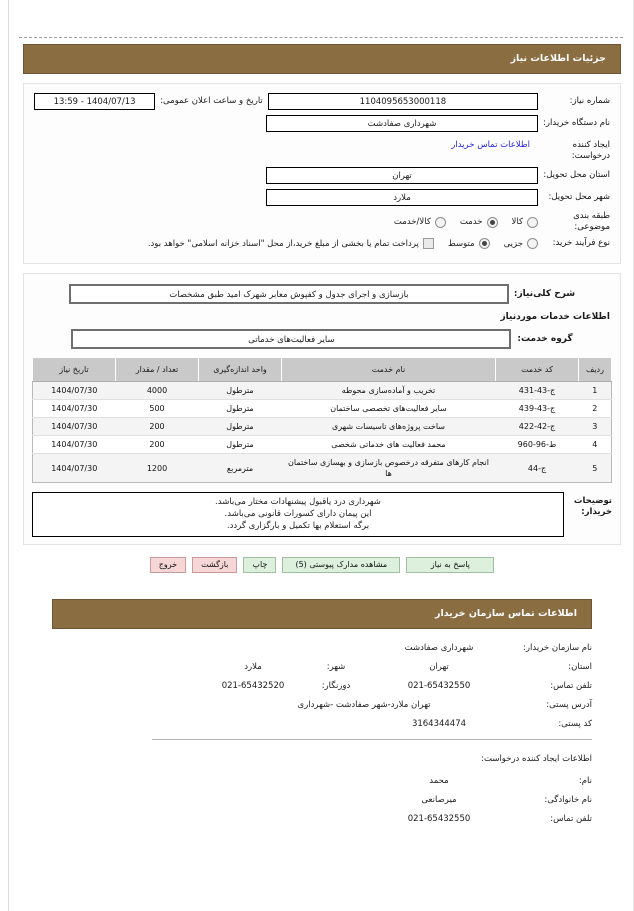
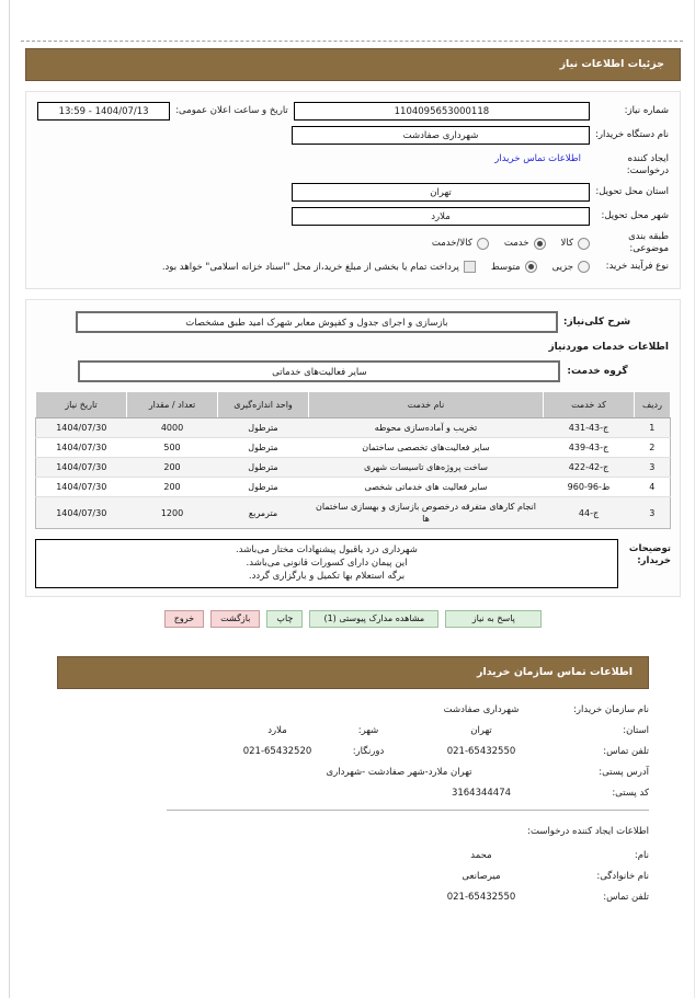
  جزئیات اطلاعات نیاز
  شماره نیاز:
  1104095653000118
  تاریخ و ساعت اعلان عمومی:
  1404/07/13 - 13:59
  نام دستگاه خریدار:
  شهرداری صفادشت
  ایجاد کننده درخواست:
  اطلاعات تماس خریدار
  استان محل تحویل:
  تهران
  شهر محل تحویل:
  ملارد
  طبقه بندی موضوعی:
  کالا
  خدمت
  کالا/خدمت
  نوع فرآیند خرید:
  جزیی
  متوسط
  پرداخت تمام یا بخشی از مبلغ خرید،از محل "اسناد خزانه اسلامی" خواهد بود.
  شرح کلی‌نیاز:
  بازسازی و اجرای جدول و کفپوش معابر شهرک امید طبق مشخصات
  اطلاعات خدمات موردنیاز
  گروه خدمت:
  سایر فعالیت‌های خدماتی
  ردیف	کد خدمت	نام خدمت	واحد اندازه‌گیری	تعداد / مقدار	تاریخ نیاز
  1	ج-43-431	تخریب و آمادهسازی محوطه	مترطول	4000	1404/07/30
  2	ج-43-439	سایر فعالیتهای تخصصی ساختمان	مترطول	500	1404/07/30
  3	ج-42-422	ساخت پروژه‌های تاسیسات شهری	مترطول	200	1404/07/30
- 4	ط-96-960	محمد فعالیت های خدماتی شخصی	مترطول	200	1404/07/30
+ 4	ط-96-960	سایر فعالیت های خدماتی شخصی	مترطول	200	1404/07/30
- 5	ج-44	انجام کارهای متفرقه درخصوص بازسازی و بهسازی ساختمان ها	مترمربع	1200	1404/07/30
+ 3	ج-44	انجام کارهای متفرقه درخصوص بازسازی و بهسازی ساختمان ها	مترمربع	1200	1404/07/30
  توضیحات خریدار:
  شهرداری درد یاقبول پیشنهادات مختار می‌باشد.
  این پیمان دارای کسورات قانونی می‌باشد.
  برگه استعلام بها تکمیل و بارگزاری گردد.
  پاسخ به نیاز
- مشاهده مدارک پیوستی (5)
+ مشاهده مدارک پیوستی (1)
  چاپ
  بازگشت
  خروج
  اطلاعات تماس سازمان خریدار
  نام سازمان خریدار:
  شهرداری صفادشت
  استان:
  تهران
  شهر:
  ملارد
  تلفن تماس:
  021-65432550
  دورنگار:
  021-65432520
  آدرس پستی:
  تهران ملارد-شهر صفادشت -شهرداری
  کد پستی:
  3164344474
  اطلاعات ایجاد کننده درخواست:
  نام:
  محمد
  نام خانوادگی:
  میرصانعی
  تلفن تماس:
  021-65432550
